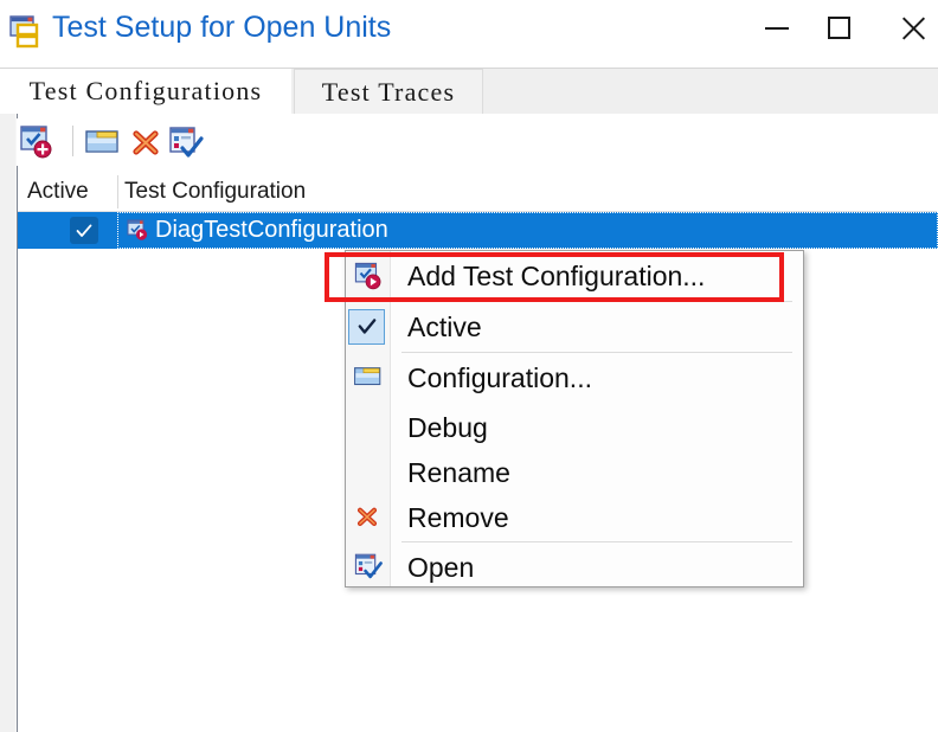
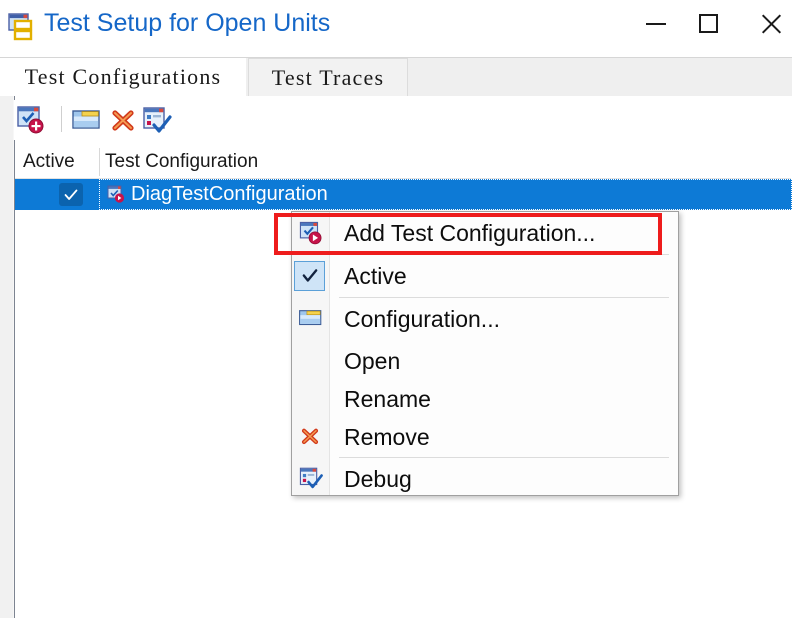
  Test Setup for Open Units
  Test Configurations
  Test Traces
  Active
  Test Configuration
  DiagTestConfiguration
  Add Test Configuration...
  Active
  Configuration...
- Debug
+ Open
  Rename
  Remove
- Open
+ Debug
